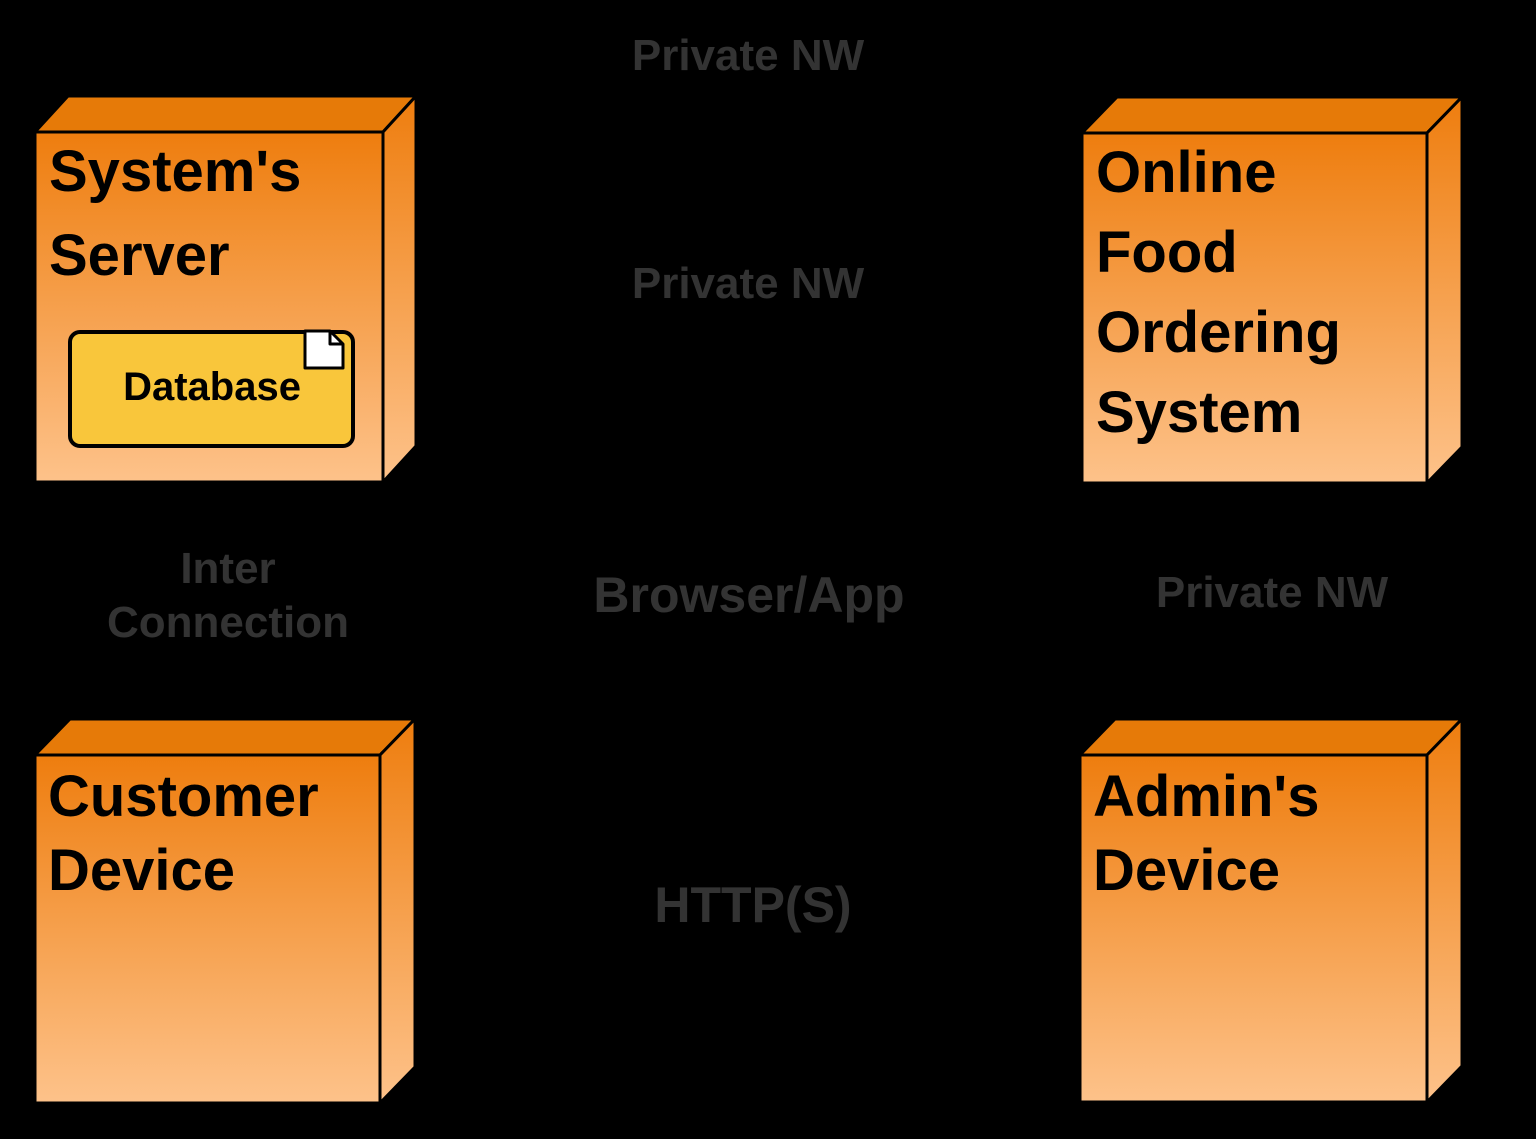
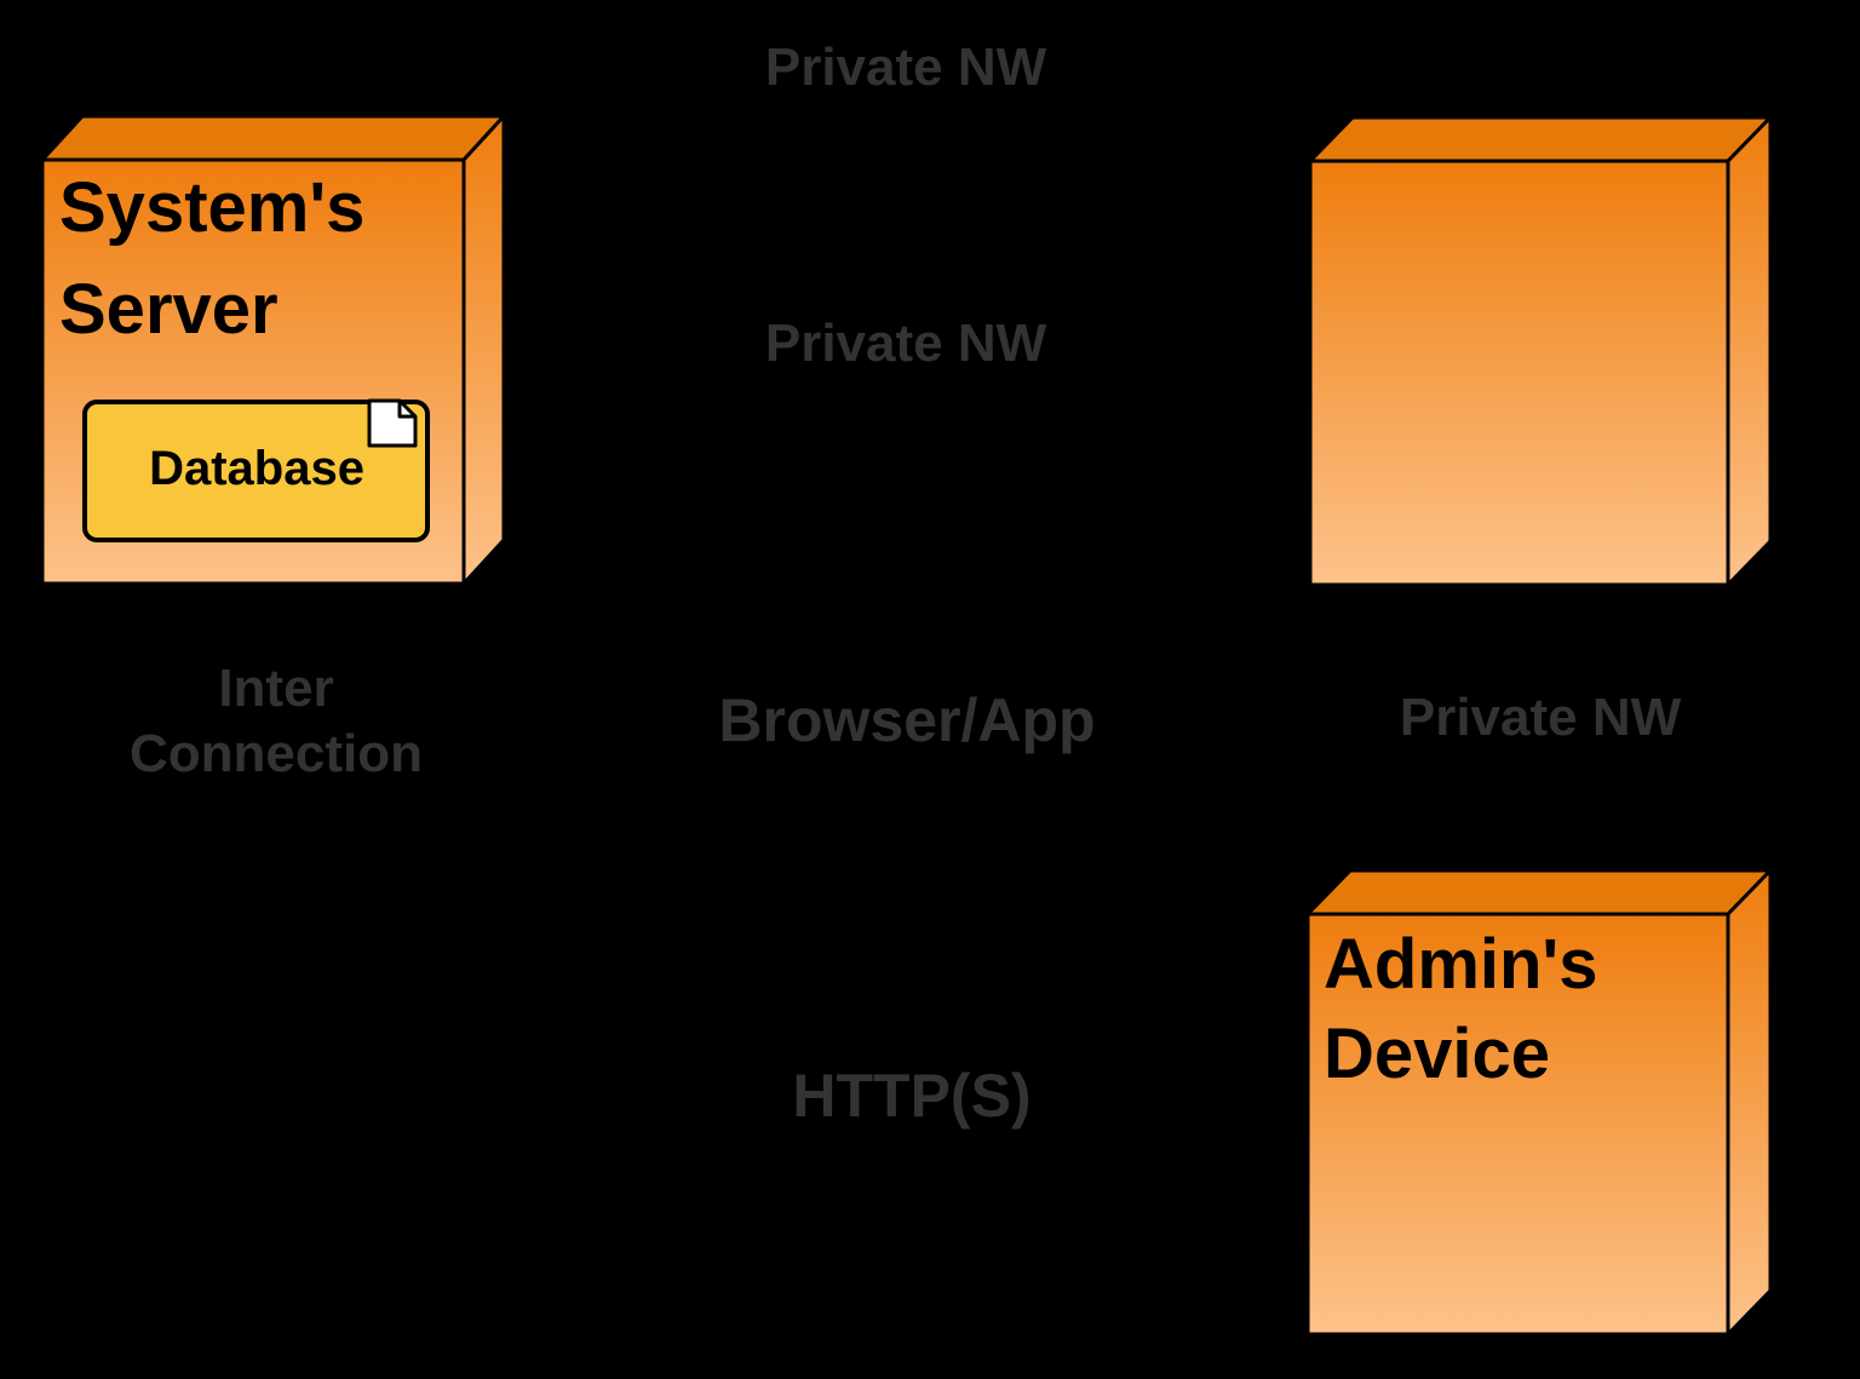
  System's Server
  Database
- Online Food Ordering System
- Customer Device
  Admin's Device
  Private NW
  Private NW
  Inter Connection
  Browser/App
  Private NW
  HTTP(S)
